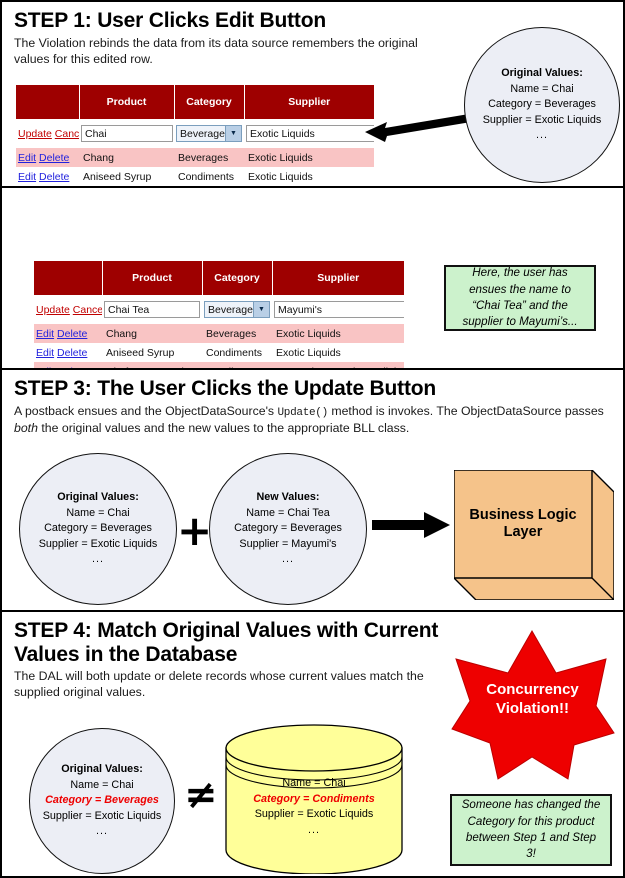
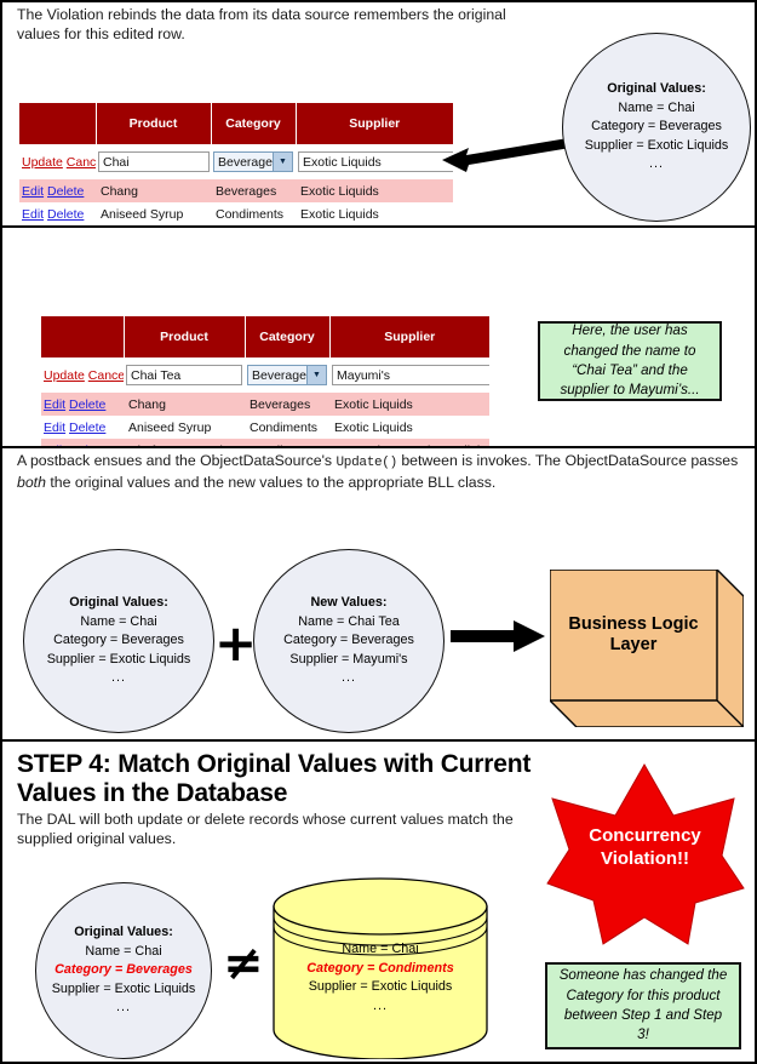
- STEP 1: User Clicks Edit Button
  The Violation rebinds the data from its data source remembers the original values for this edited row.
  	Product	Category	Supplier
  Update Canc	Chai	Beverage	Exotic Liquids
  Edit Delete	Chang	Beverages	Exotic Liquids
  Edit Delete	Aniseed Syrup	Condiments	Exotic Liquids
  Original Values:
  Name = Chai
  Category = Beverages
  Supplier = Exotic Liquids
  ...
  	Product	Category	Supplier
  Update Cance	Chai Tea	Beverage	Mayumi's
  Edit Delete	Chang	Beverages	Exotic Liquids
  Edit Delete	Aniseed Syrup	Condiments	Exotic Liquids
- Here, the user has ensues the name to “Chai Tea” and the supplier to Mayumi’s...
+ Here, the user has changed the name to “Chai Tea” and the supplier to Mayumi’s...
- STEP 3: The User Clicks the Update Button
- A postback ensues and the ObjectDataSource's Update() method is invokes. The ObjectDataSource passes both the original values and the new values to the appropriate BLL class.
+ A postback ensues and the ObjectDataSource's Update() between is invokes. The ObjectDataSource passes both the original values and the new values to the appropriate BLL class.
  Original Values:
  Name = Chai
  Category = Beverages
  Supplier = Exotic Liquids
  ...
  +
  New Values:
  Name = Chai Tea
  Category = Beverages
  Supplier = Mayumi's
  ...
  Business Logic Layer
  STEP 4: Match Original Values with Current Values in the Database
  The DAL will both update or delete records whose current values match the supplied original values.
  Original Values:
  Name = Chai
  Category = Beverages
  Supplier = Exotic Liquids
  ...
  ≠
  Name = Chai
  Category = Condiments
  Supplier = Exotic Liquids
  ...
  Concurrency
  Violation!!
  Someone has changed the Category for this product between Step 1 and Step 3!
